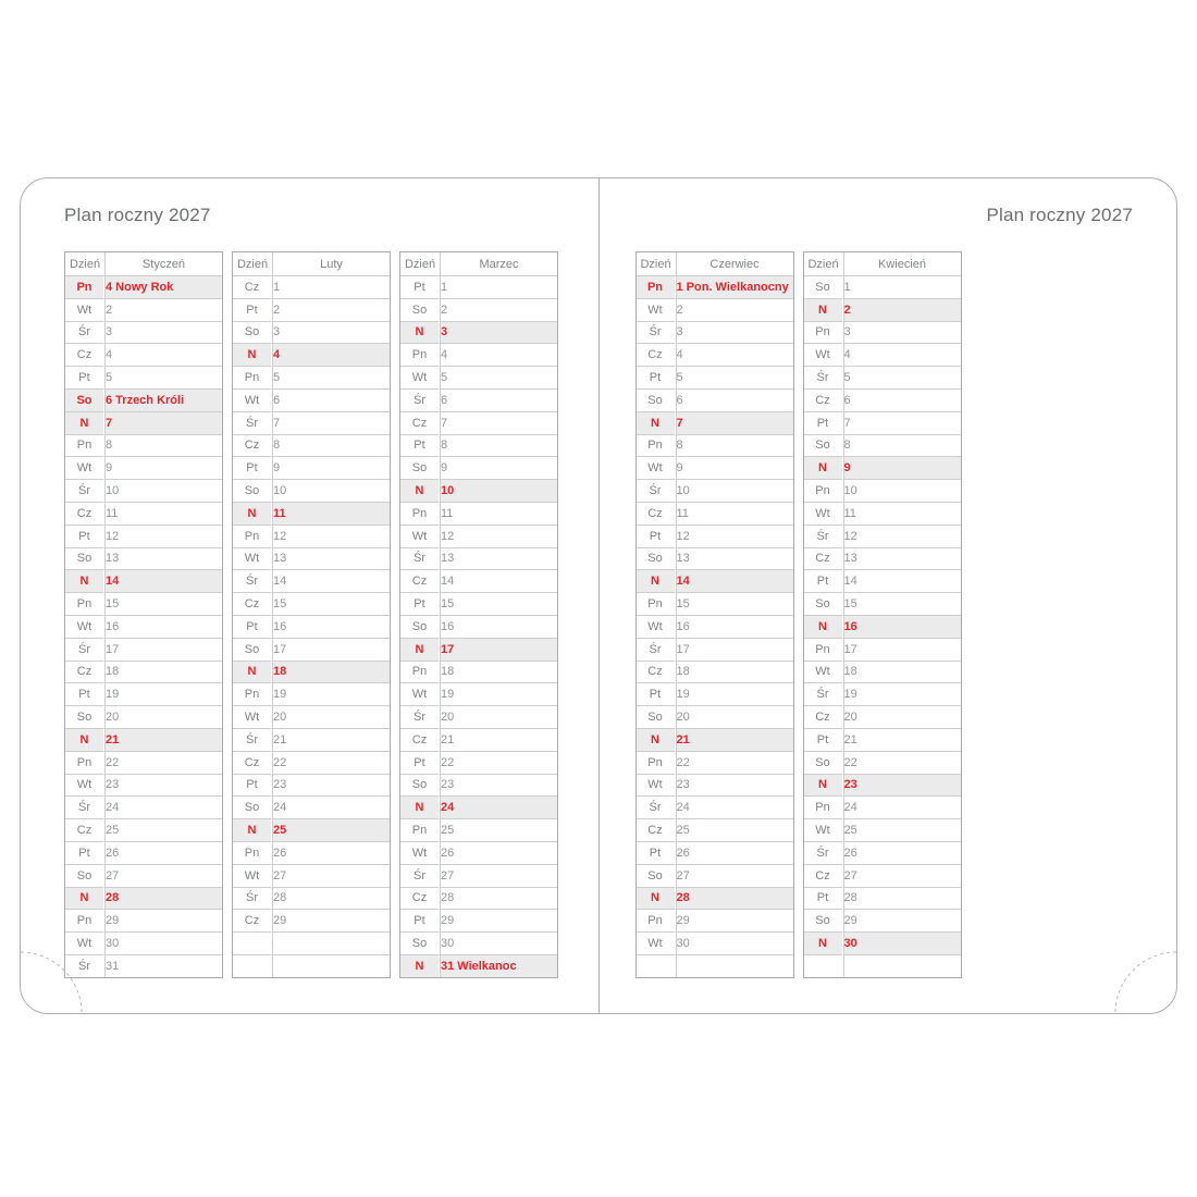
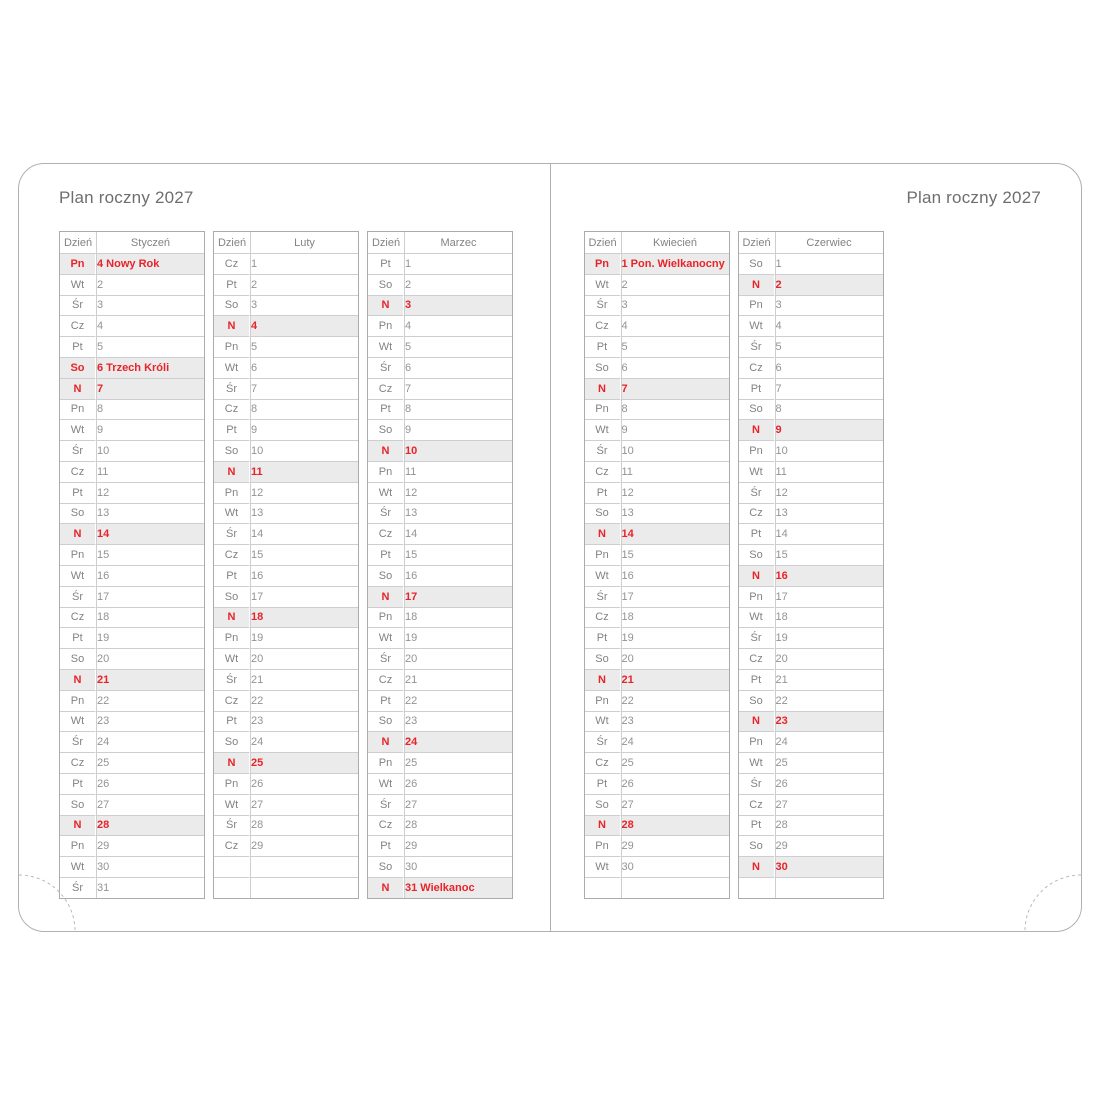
  Plan roczny 2027
  Dzień	Styczeń
  Pn	4 Nowy Rok
  Wt	2
  Śr	3
  Cz	4
  Pt	5
  So	6 Trzech Króli
  N	7
  Pn	8
  Wt	9
  Śr	10
  Cz	11
  Pt	12
  So	13
  N	14
  Pn	15
  Wt	16
  Śr	17
  Cz	18
  Pt	19
  So	20
  N	21
  Pn	22
  Wt	23
  Śr	24
  Cz	25
  Pt	26
  So	27
  N	28
  Pn	29
  Wt	30
  Śr	31
  Dzień	Luty
  Cz	1
  Pt	2
  So	3
  N	4
  Pn	5
  Wt	6
  Śr	7
  Cz	8
  Pt	9
  So	10
  N	11
  Pn	12
  Wt	13
  Śr	14
  Cz	15
  Pt	16
  So	17
  N	18
  Pn	19
  Wt	20
  Śr	21
  Cz	22
  Pt	23
  So	24
  N	25
  Pn	26
  Wt	27
  Śr	28
  Cz	29
  Dzień	Marzec
  Pt	1
  So	2
  N	3
  Pn	4
  Wt	5
  Śr	6
  Cz	7
  Pt	8
  So	9
  N	10
  Pn	11
  Wt	12
  Śr	13
  Cz	14
  Pt	15
  So	16
  N	17
  Pn	18
  Wt	19
  Śr	20
  Cz	21
  Pt	22
  So	23
  N	24
  Pn	25
  Wt	26
  Śr	27
  Cz	28
  Pt	29
  So	30
  N	31 Wielkanoc
  Plan roczny 2027
- Dzień	Czerwiec
+ Dzień	Kwiecień
  Pn	1 Pon. Wielkanocny
  Wt	2
  Śr	3
  Cz	4
  Pt	5
  So	6
  N	7
  Pn	8
  Wt	9
  Śr	10
  Cz	11
  Pt	12
  So	13
  N	14
  Pn	15
  Wt	16
  Śr	17
  Cz	18
  Pt	19
  So	20
  N	21
  Pn	22
  Wt	23
  Śr	24
  Cz	25
  Pt	26
  So	27
  N	28
  Pn	29
  Wt	30
- Dzień	Kwiecień
+ Dzień	Czerwiec
  So	1
  N	2
  Pn	3
  Wt	4
  Śr	5
  Cz	6
  Pt	7
  So	8
  N	9
  Pn	10
  Wt	11
  Śr	12
  Cz	13
  Pt	14
  So	15
  N	16
  Pn	17
  Wt	18
  Śr	19
  Cz	20
  Pt	21
  So	22
  N	23
  Pn	24
  Wt	25
  Śr	26
  Cz	27
  Pt	28
  So	29
  N	30
